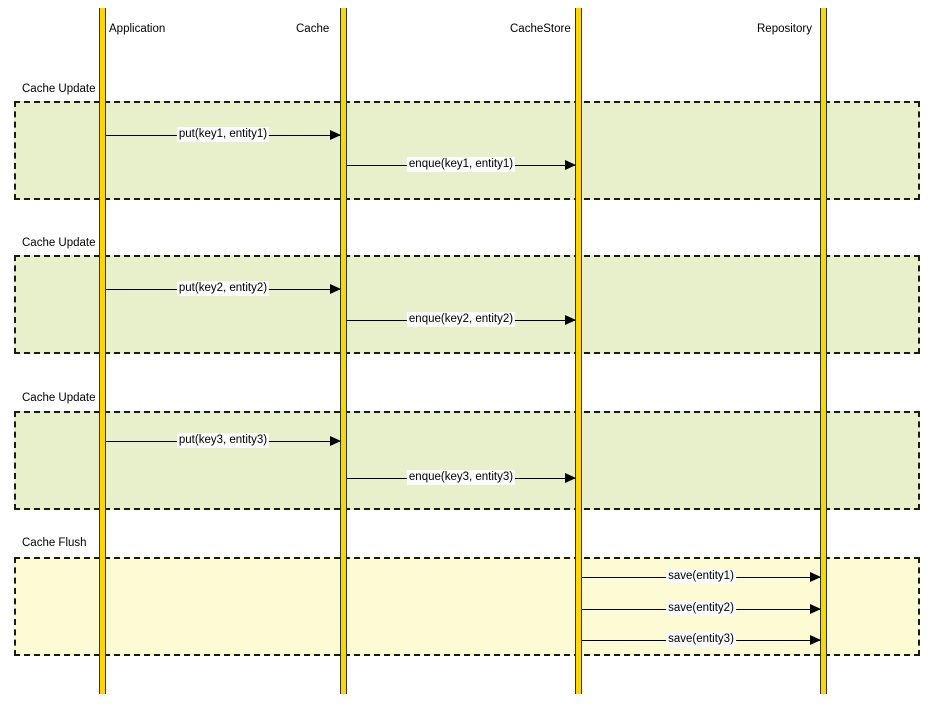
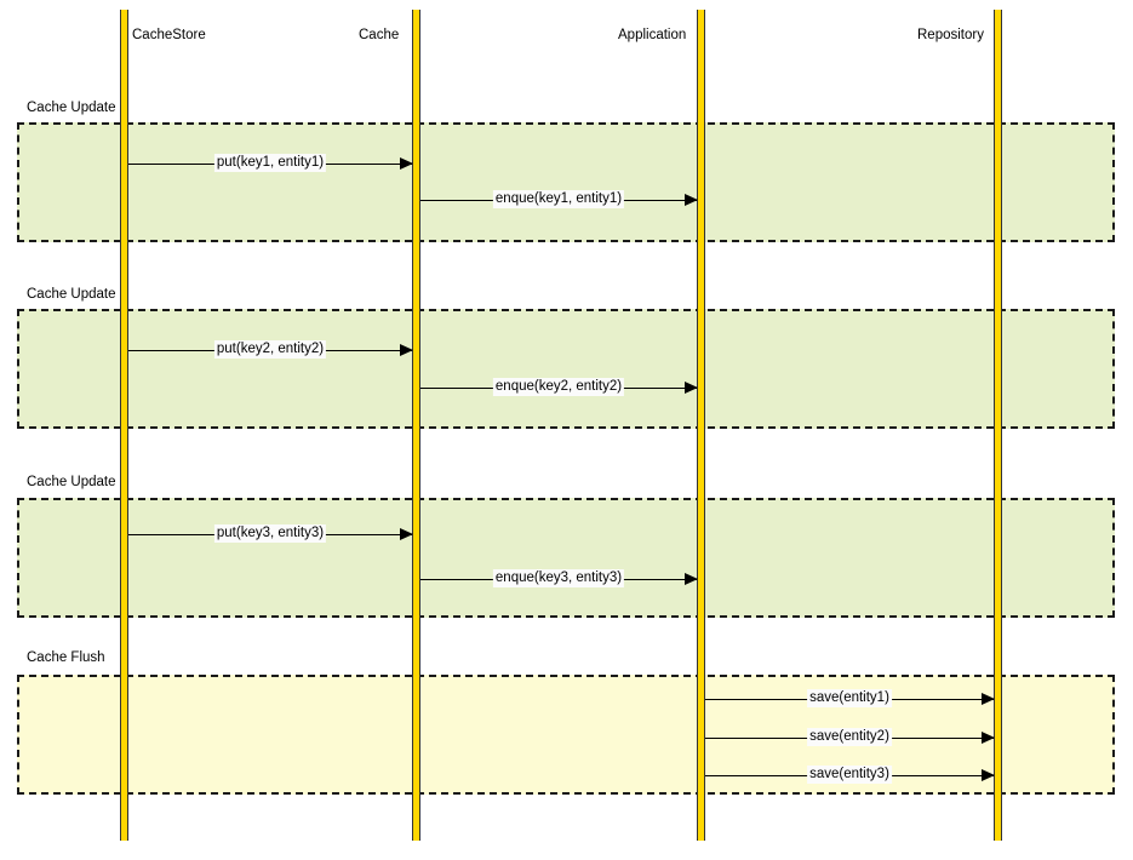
  Cache Update
  Cache Update
  Cache Update
  Cache Flush
- Application
+ CacheStore
  Cache
- CacheStore
+ Application
  Repository
  put(key1, entity1)
  enque(key1, entity1)
  put(key2, entity2)
  enque(key2, entity2)
  put(key3, entity3)
  enque(key3, entity3)
  save(entity1)
  save(entity2)
  save(entity3)
